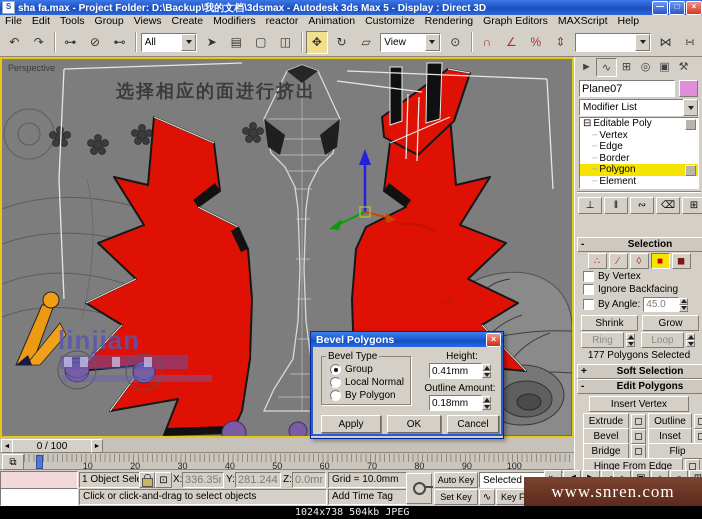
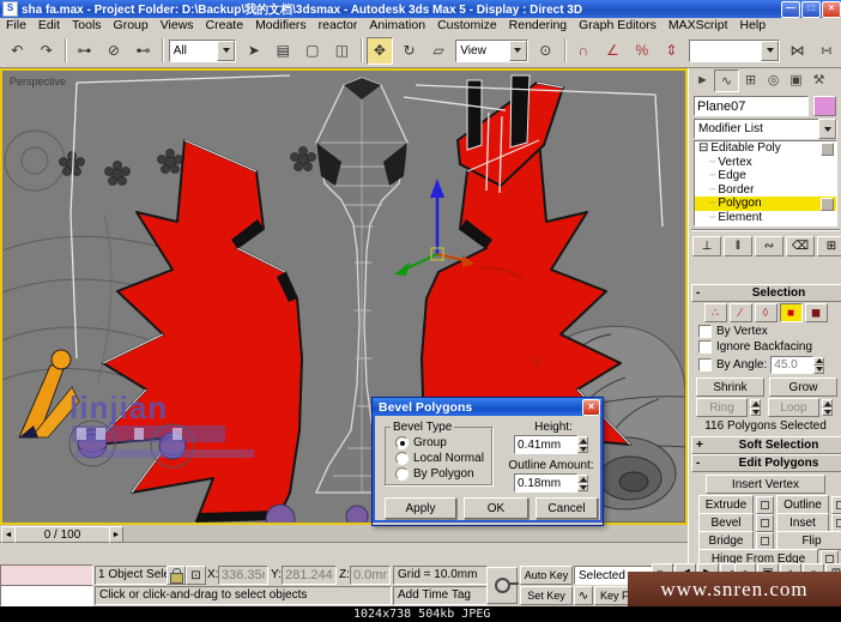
  S
  sha fa.max - Project Folder: D:\Backup\我的文档\3dsmax - Autodesk 3ds Max 5 - Display : Direct 3D
  —
  □
  ×
  File
  Edit
  Tools
  Group
  Views
  Create
  Modifiers
  reactor
  Animation
  Customize
  Rendering
  Graph Editors
  MAXScript
  Help
  ↶
  ↷
  ⊶
  ⊘
  ⊷
  All
  ➤
  ▤
  ▢
  ◫
  ✥
  ↻
  ▱
  View
  ⊙
  ∩
  ∠
  %
  ⇕
  ⋈
  ∺
  linjian
  Perspective
- 选择相应的面进行挤出
  Bevel Polygons
  ×
  Bevel Type
  Group
  Local Normal
  By Polygon
  Height:
  0.41mm
  Outline Amount:
  0.18mm
  Apply
  OK
  Cancel
  ►
  ∿
  ⊞
  ◎
  ▣
  ⚒
  Plane07
  Modifier List
  ⊟
  Editable Poly
  ┄
  Vertex
  ┄
  Edge
  ┄
  Border
  ┄
  Polygon
  ┄
  Element
  ⊥
  ‖
  ∾
  ⌫
  ⊞
  -
  Selection
  ∴
  ∕
  ◊
  ■
  ◼
  By Vertex
  Ignore Backfacing
  By Angle:
  45.0
  Shrink
  Grow
  Ring
  Loop
- 177 Polygons Selected
+ 116 Polygons Selected
  +
  Soft Selection
  -
  Edit Polygons
  Insert Vertex
  Extrude
  Outline
  Bevel
  Inset
  Bridge
  Flip
  Hinge From Edge
  0 / 100
- ⧉
- 10 20 30 40 50 60 70 80 90 100
  1 Object Sel
  ⊡
  336.35
  Y:
  281.244
  Z:
  0.0m
  Grid = 10.0mm
  Click or click-and-drag to select objects
  Add Time Tag
  Auto Key
  Set Key
  Selected
  ∿
  www.snren.com
  1024x738 504kb JPEG
